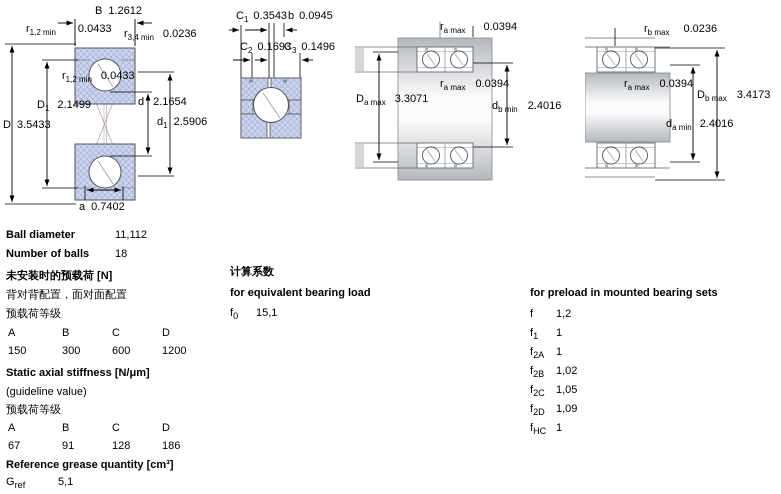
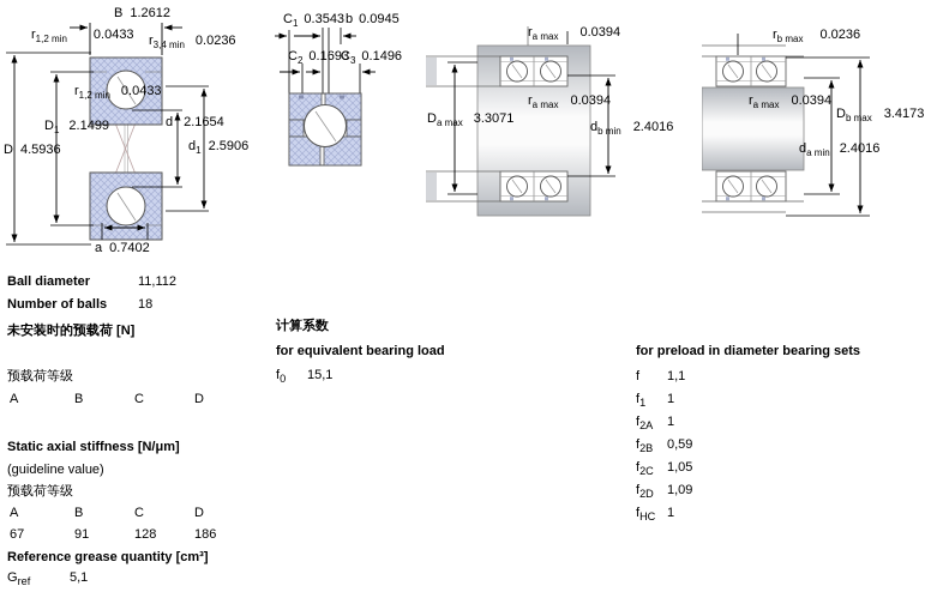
  B 1.2612
  r1,2 min 0.0433
  r3,4 min 0.0236
  r1,2 min 0.0433
  D1 2.1499
- D 3.5433
+ D 4.5936
  d 2.1654
  d1 2.5906
  a 0.7402
  C1 0.3543
  b 0.0945
  C2 0.1693
  C3 0.1496
  ra max 0.0394
  Da max 3.3071
  ra max 0.0394
  db min 2.4016
  rb max 0.0236
  ra max 0.0394
  Db max 3.4173
  da min 2.4016
  Ball diameter
  11,112
  Number of balls
  18
  未安装时的预载荷 [N]
- 背对背配置，面对面配置
  预载荷等级
  A
  B
  C
  D
- 150
- 300
- 600
- 1200
  Static axial stiffness [N/μm]
  (guideline value)
  预载荷等级
  A
  B
  C
  D
  67
  91
  128
  186
  Reference grease quantity [cm³]
  Gref
  5,1
  计算系数
  for equivalent bearing load
  f0 15,1
- for preload in mounted bearing sets
+ for preload in diameter bearing sets
- f 1,2
+ f 1,1
  f1 1
  f2A 1
- f2B 1,02
+ f2B 0,59
  f2C 1,05
  f2D 1,09
  fHC 1
